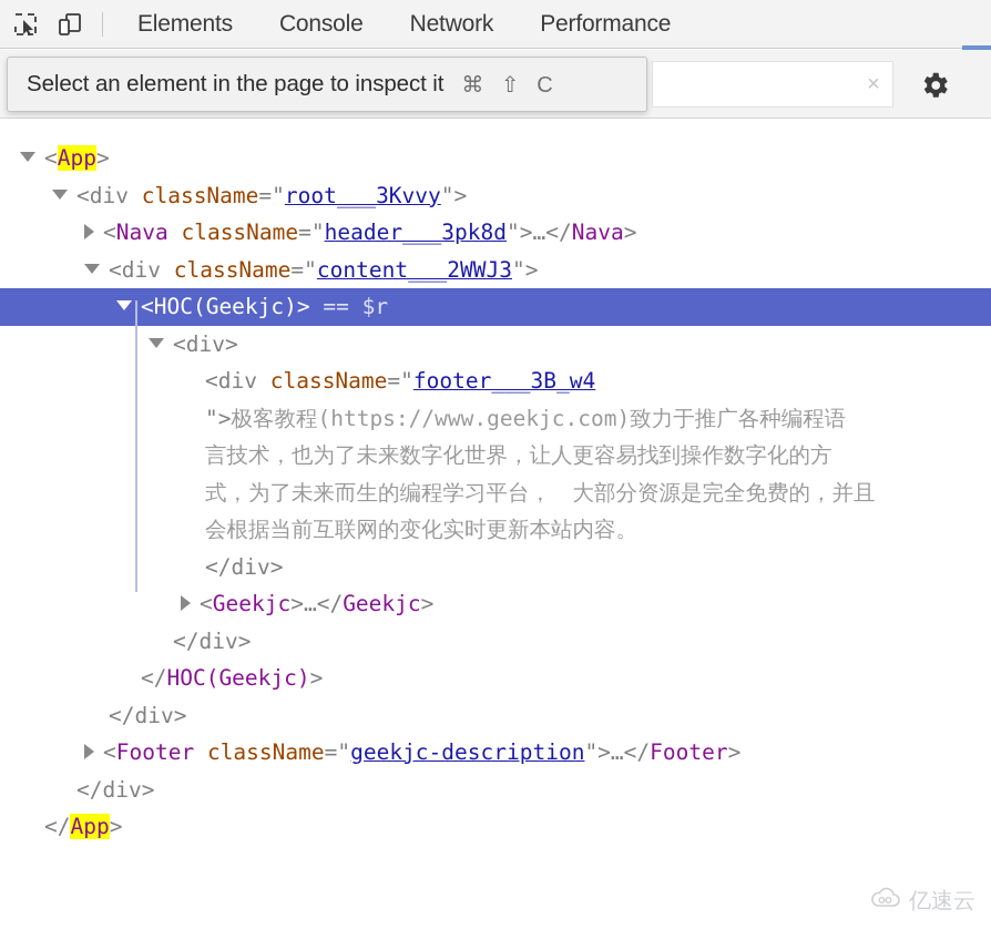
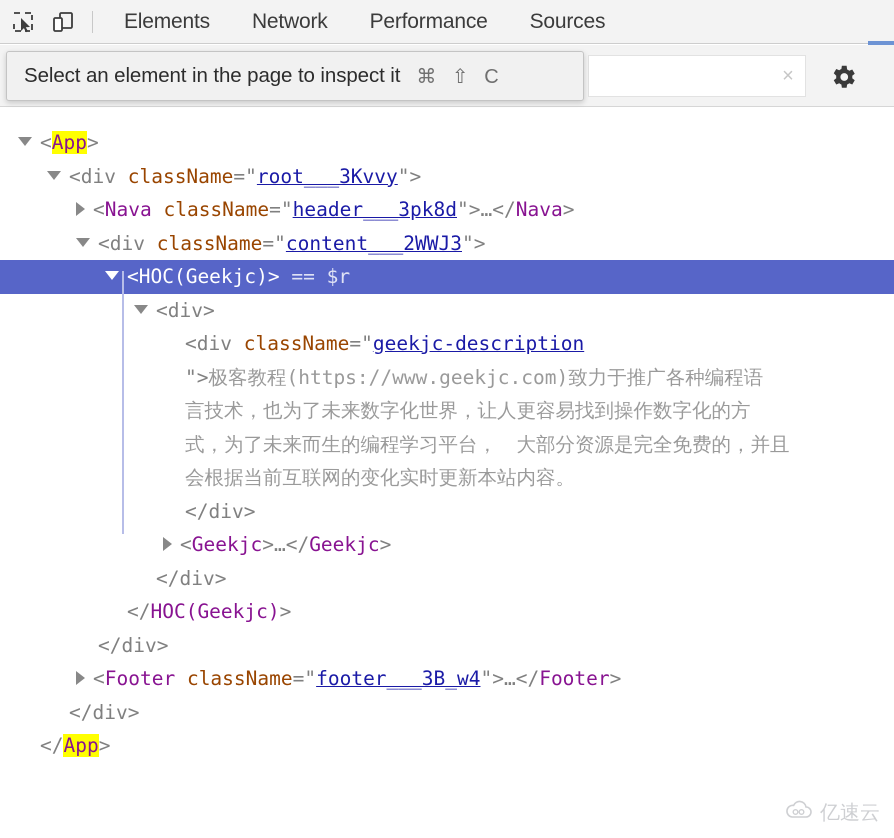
  Elements
- Console
  Network
  Performance
+ Sources
  ×
  Select an element in the page to inspect it
  ⌘ ⇧ C
  <App>
  <div className="root___3Kvvy">
  <Nava className="header___3pk8d">…</Nava>
  <div className="content___2WWJ3">
  <HOC(Geekjc)> == $r
  <div>
- <div className="footer___3B_w4
+ <div className="geekjc-description
  ">极客教程(https://www.geekjc.com)致力于推广各种编程语
  言技术，也为了未来数字化世界，让人更容易找到操作数字化的方
  式，为了未来而生的编程学习平台， 大部分资源是完全免费的，并且
  会根据当前互联网的变化实时更新本站内容。
  </div>
  <Geekjc>…</Geekjc>
  </div>
  </HOC(Geekjc)>
  </div>
- <Footer className="geekjc-description">…</Footer>
+ <Footer className="footer___3B_w4">…</Footer>
  </div>
  </App>
  亿速云
